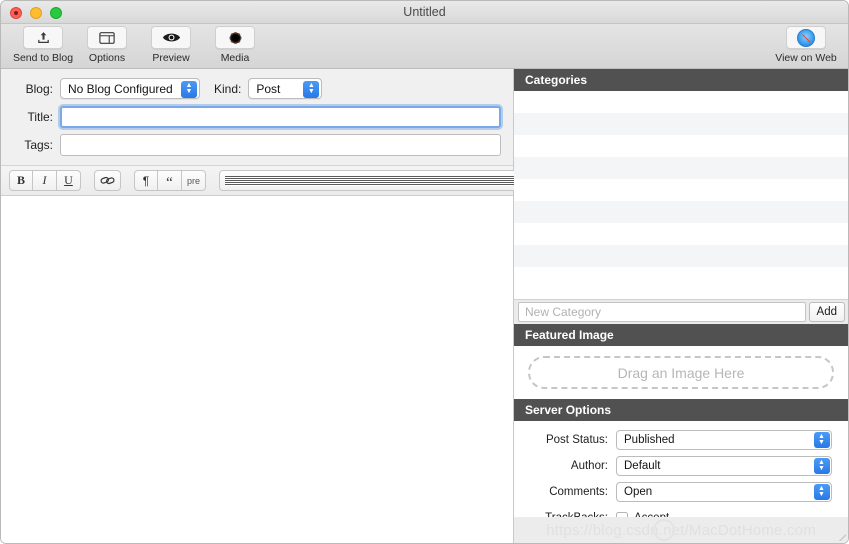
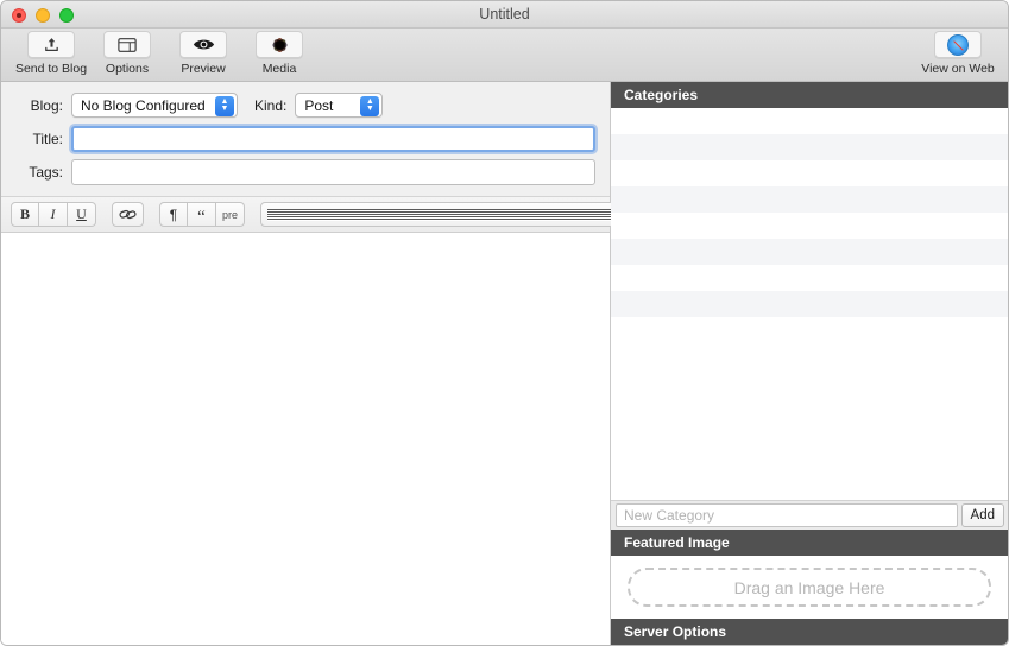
  Untitled
  Send to Blog
  Options
  Preview
  Media
  View on Web
  Blog:
  No Blog Configured
  Kind:
  Post
  Title:
  Tags:
  B
  I
  U
  ¶
  “
  pre
  Categories
  New Category
  Add
  Featured Image
  Drag an Image Here
  Server Options
- Post Status:
- Published
- Author:
- Default
- Comments:
- Open
